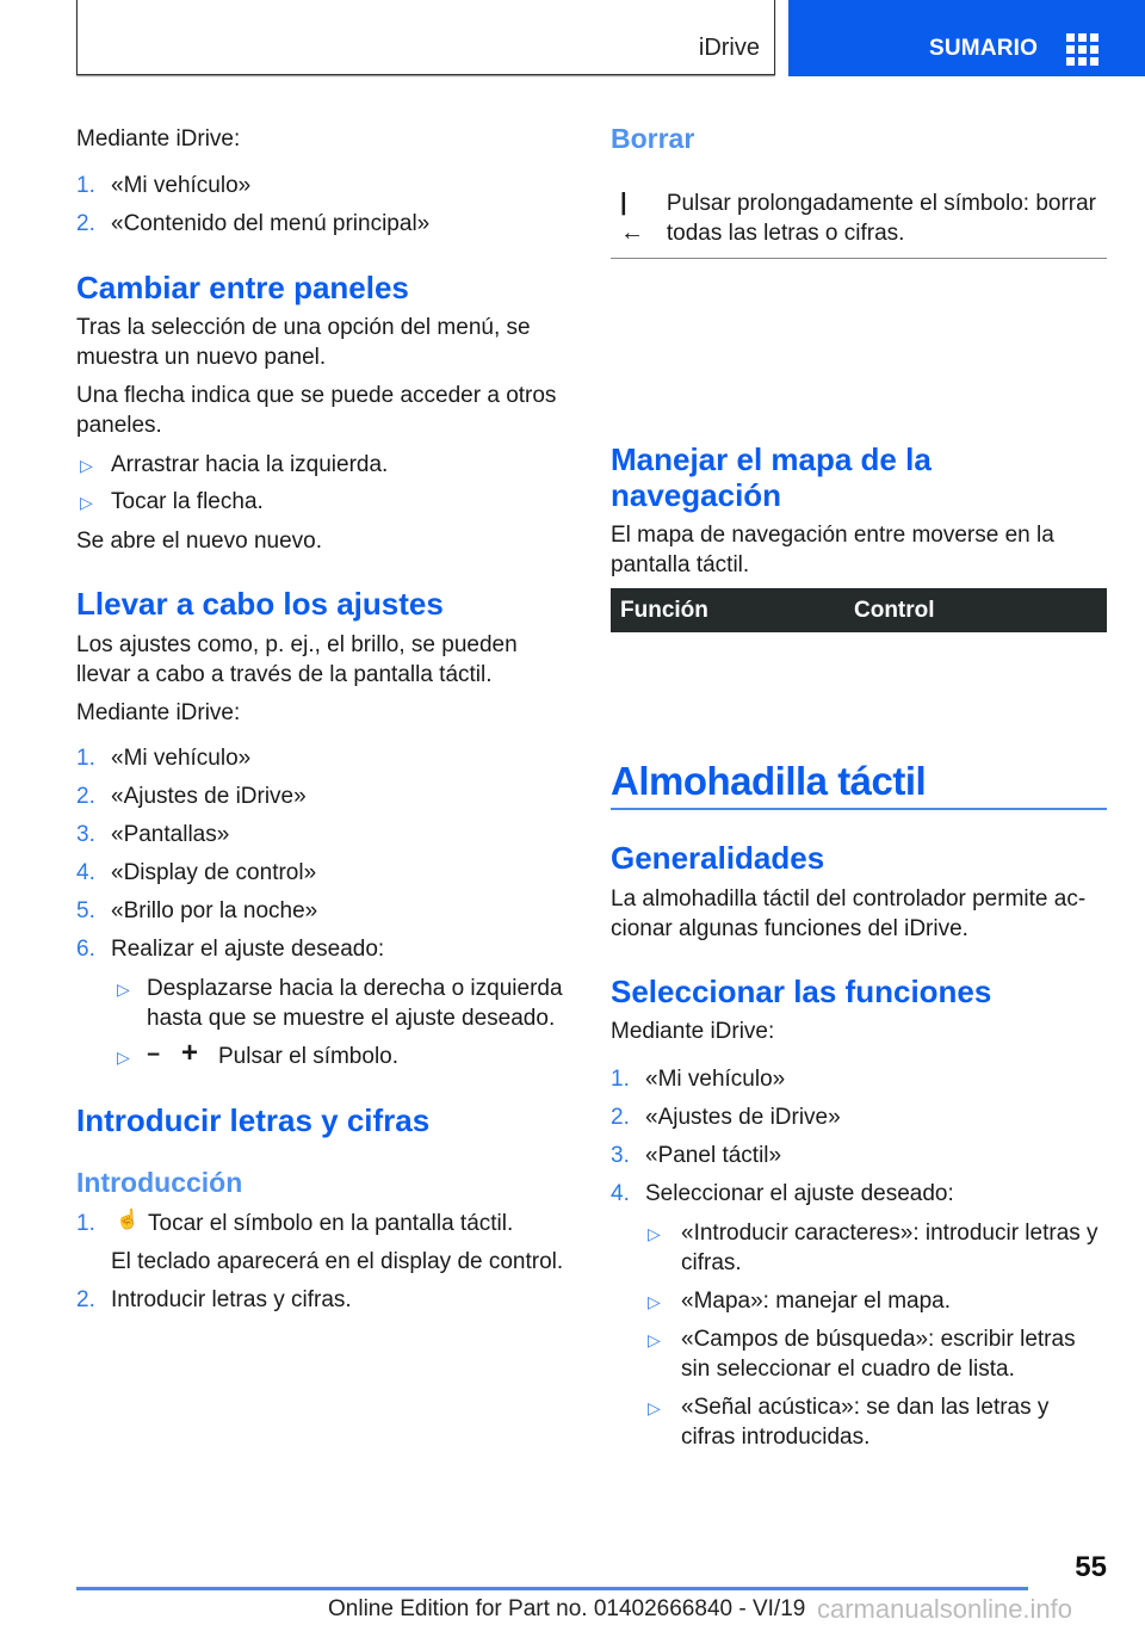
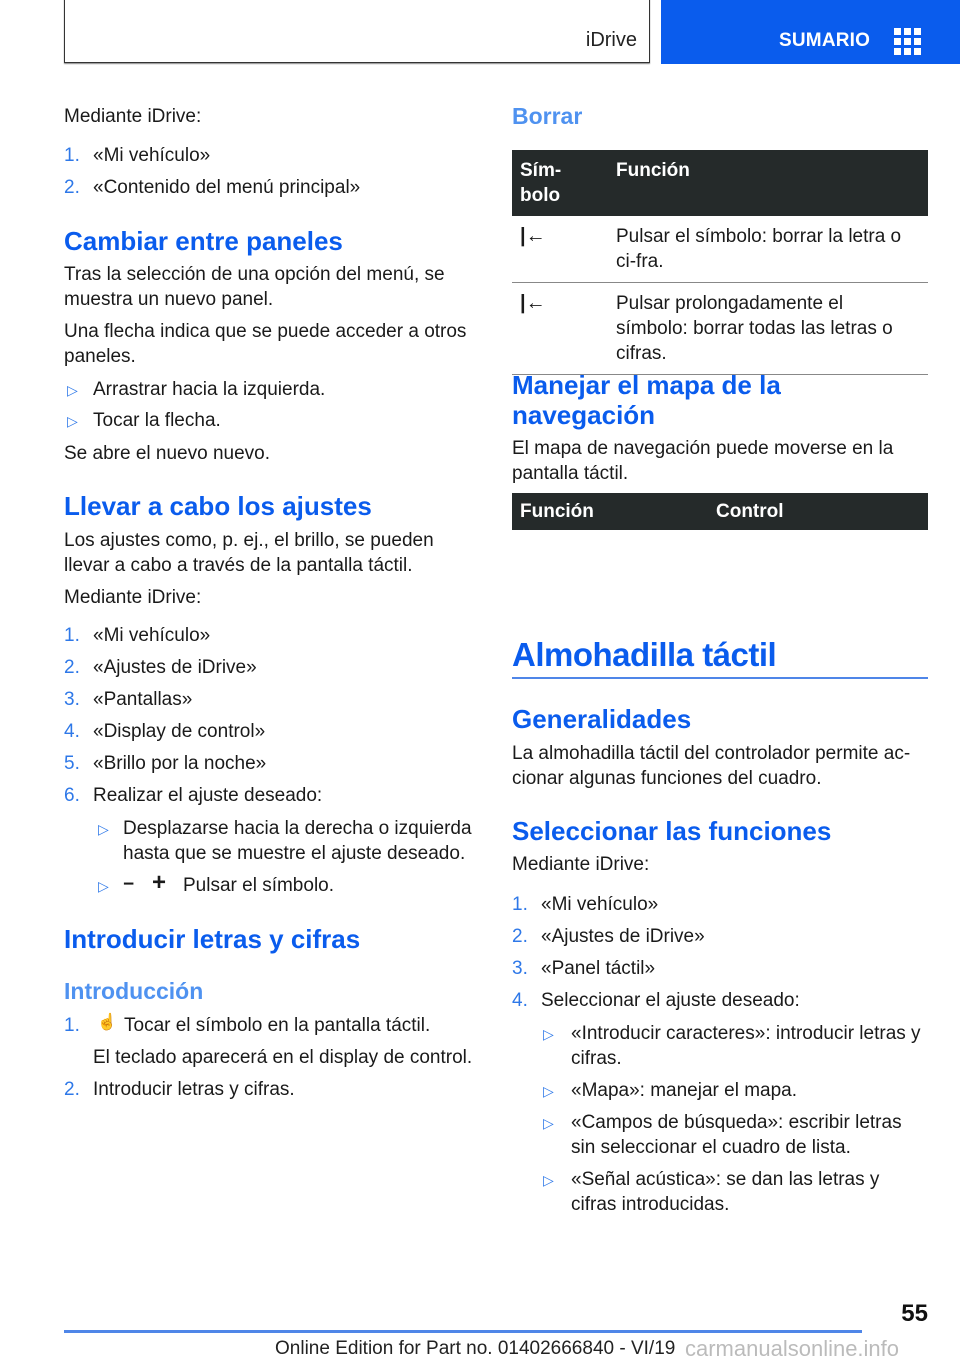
  iDrive
  SUMARIO
  Mediante iDrive:
  1.
  «Mi vehículo»
  2.
  «Contenido del menú principal»
  Cambiar entre paneles
  Tras la selección de una opción del menú, se muestra un nuevo panel.
  Una flecha indica que se puede acceder a otros paneles.
  ▷
  Arrastrar hacia la izquierda.
  ▷
  Tocar la flecha.
  Se abre el nuevo nuevo.
  Llevar a cabo los ajustes
  Los ajustes como, p. ej., el brillo, se pueden llevar a cabo a través de la pantalla táctil.
  Mediante iDrive:
  1.
  «Mi vehículo»
  2.
  «Ajustes de iDrive»
  3.
  «Pantallas»
  4.
  «Display de control»
  5.
  «Brillo por la noche»
  6.
  Realizar el ajuste deseado:
  ▷
  Desplazarse hacia la derecha o izquierda hasta que se muestre el ajuste deseado.
  ▷
  −
  +
  Pulsar el símbolo.
  Introducir letras y cifras
  Introducción
  1.
  ☝
  Tocar el símbolo en la pantalla táctil.
  El teclado aparecerá en el display de control.
  2.
  Introducir letras y cifras.
  Borrar
+ Sím- bolo	Función
+ |←	Pulsar el símbolo: borrar la letra o ci-fra.
  |←	Pulsar prolongadamente el símbolo: borrar todas las letras o cifras.
  Manejar el mapa de la navegación
- El mapa de navegación entre moverse en la pantalla táctil.
+ El mapa de navegación puede moverse en la pantalla táctil.
  Función	Control
  Almohadilla táctil
  Generalidades
- La almohadilla táctil del controlador permite ac-cionar algunas funciones del iDrive.
+ La almohadilla táctil del controlador permite ac-cionar algunas funciones del cuadro.
  Seleccionar las funciones
  Mediante iDrive:
  1.
  «Mi vehículo»
  2.
  «Ajustes de iDrive»
  3.
  «Panel táctil»
  4.
  Seleccionar el ajuste deseado:
  ▷
  «Introducir caracteres»: introducir letras y cifras.
  ▷
  «Mapa»: manejar el mapa.
  ▷
  «Campos de búsqueda»: escribir letras sin seleccionar el cuadro de lista.
  ▷
  «Señal acústica»: se dan las letras y cifras introducidas.
  55
  Online Edition for Part no. 01402666840 - VI/19
  carmanualsonline.info
